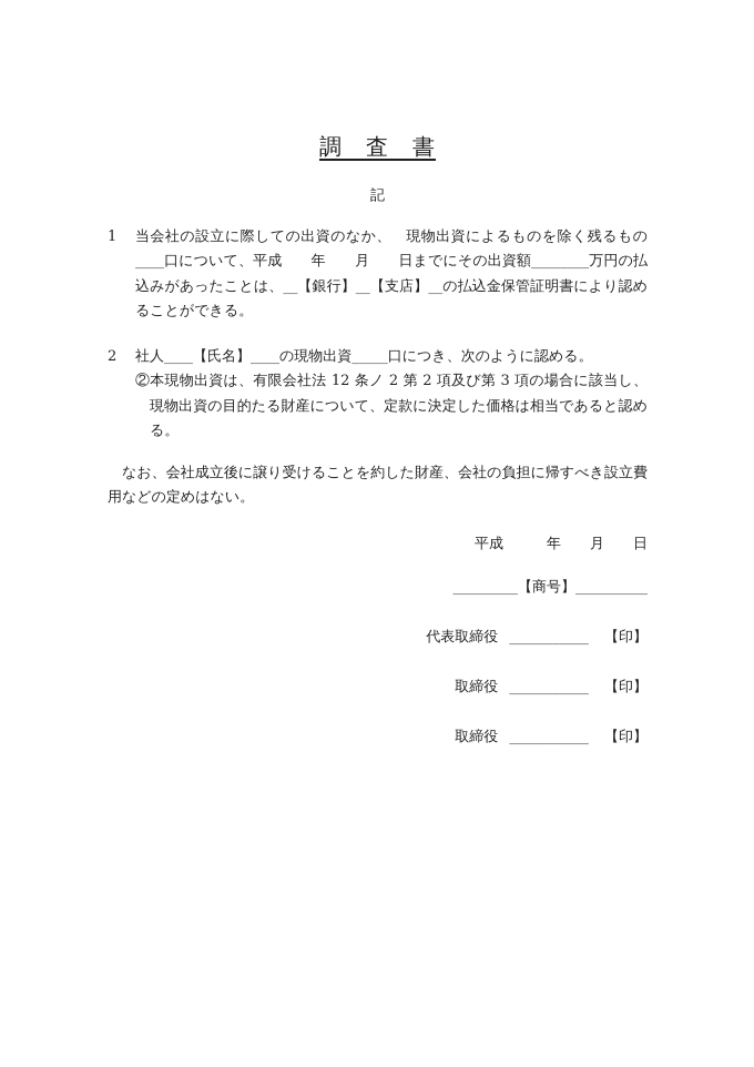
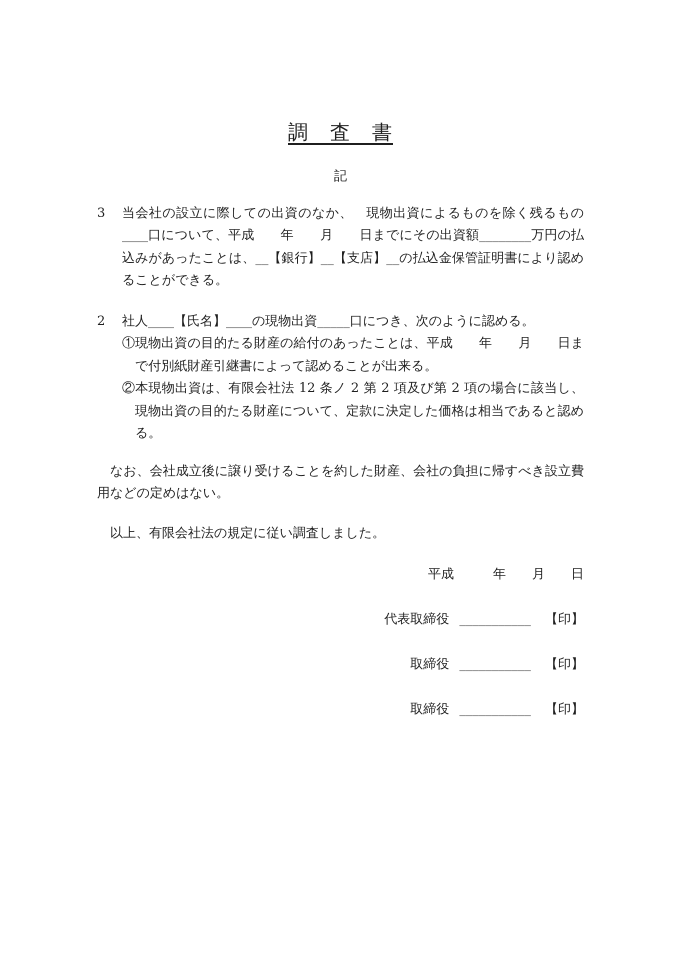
  調 査 書
  記
- 1
+ 3
  当会社の設立に際しての出資のなか、 現物出資によるものを除く残るもの____口について、平成 年 月 日までにその出資額________万円の払込みがあったことは、__【銀行】__【支店】__の払込金保管証明書により認めることができる。
  2
  社人____【氏名】____の現物出資_____口につき、次のように認める。
+ ①現物出資の目的たる財産の給付のあったことは、平成 年 月 日まで付別紙財産引継書によって認めることが出来る。
- ②本現物出資は、有限会社法 12 条ノ 2 第 2 項及び第 3 項の場合に該当し、現物出資の目的たる財産について、定款に決定した価格は相当であると認める。
+ ②本現物出資は、有限会社法 12 条ノ 2 第 2 項及び第 2 項の場合に該当し、現物出資の目的たる財産について、定款に決定した価格は相当であると認める。
  なお、会社成立後に譲り受けることを約した財産、会社の負担に帰すべき設立費用などの定めはない。
+ 以上、有限会社法の規定に従い調査しました。
  平成 年 月 日
- _________【商号】__________
  代表取締役 ___________ 【印】
  取締役 ___________ 【印】
  取締役 ___________ 【印】
